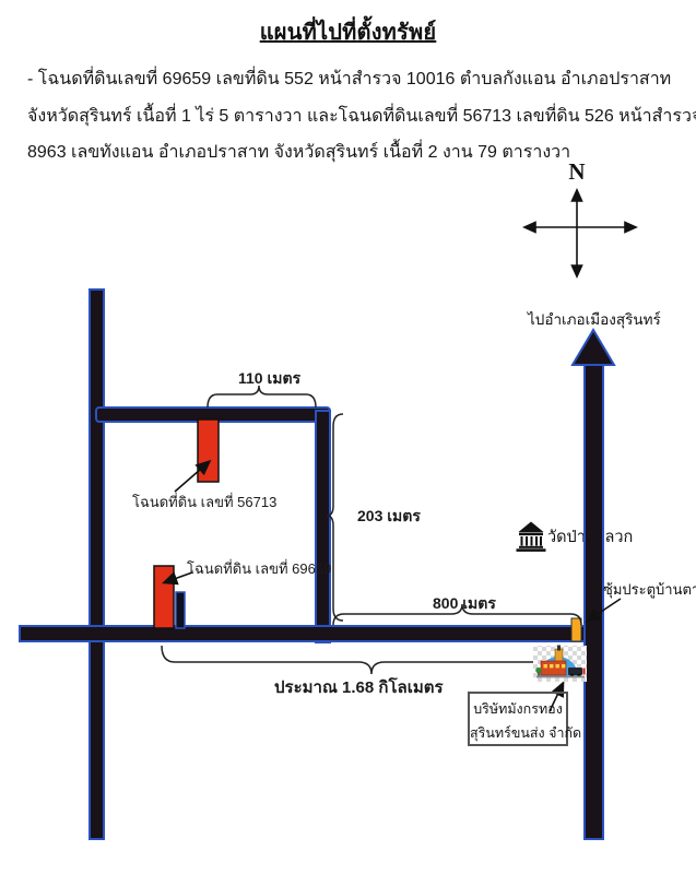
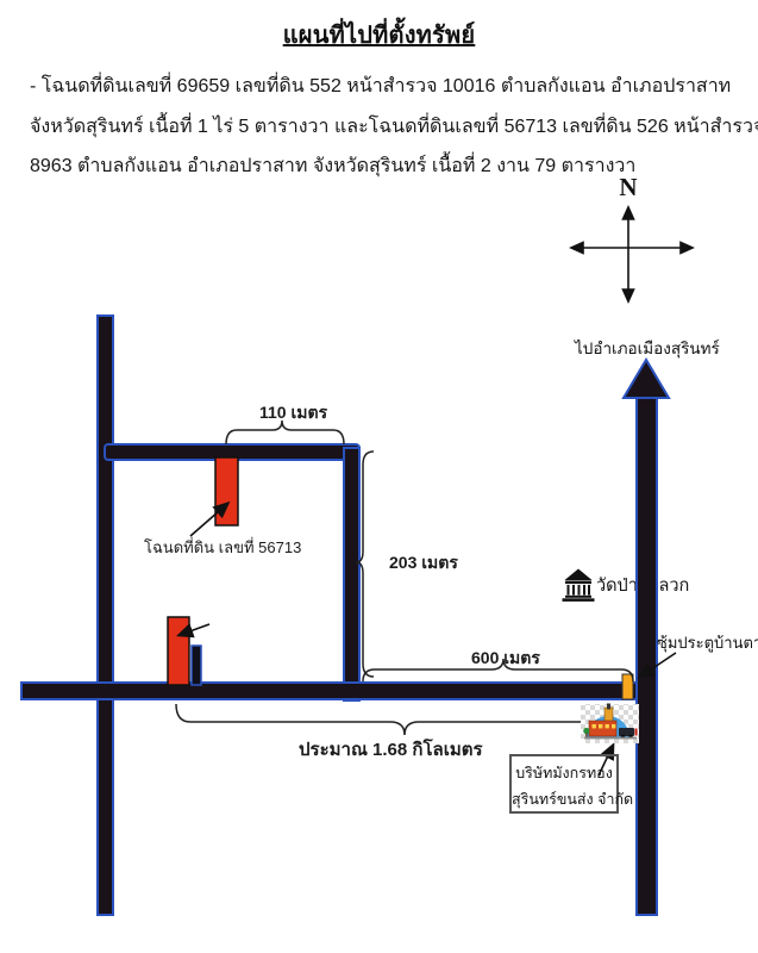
  แผนที่ไปที่ตั้งทรัพย์
  - โฉนดที่ดินเลขที่ 69659 เลขที่ดิน 552 หน้าสำรวจ 10016 ตำบลกังแอน อำเภอปราสาท
  จังหวัดสุรินทร์ เนื้อที่ 1 ไร่ 5 ตารางวา และโฉนดที่ดินเลขที่ 56713 เลขที่ดิน 526 หน้าสำรว
- 8963 เลขทังแอน อำเภอปราสาท จังหวัดสุรินทร์ เนื้อที่ 2 งาน 79 ตารางวา
+ 8963 ตำบลกังแอน อำเภอปราสาท จังหวัดสุรินทร์ เนื้อที่ 2 งาน 79 ตารางวา
  N
  วัดป่าลวก
  110 เมตร
  203 เมตร
- 800 เมตร
+ 600 เมตร
  ประมาณ 1.68 กิโลเมตร
  ไปอำเภอเมืองสุรินทร์
  ซุ้มประตูบ้านต
  โฉนดที่ดิน เลขที่ 56713
- โฉนดที่ดิน เลขที่ 69659
  บริษัทมังกรทอง
  สุรินทร์ขนส่ง จำกัด
